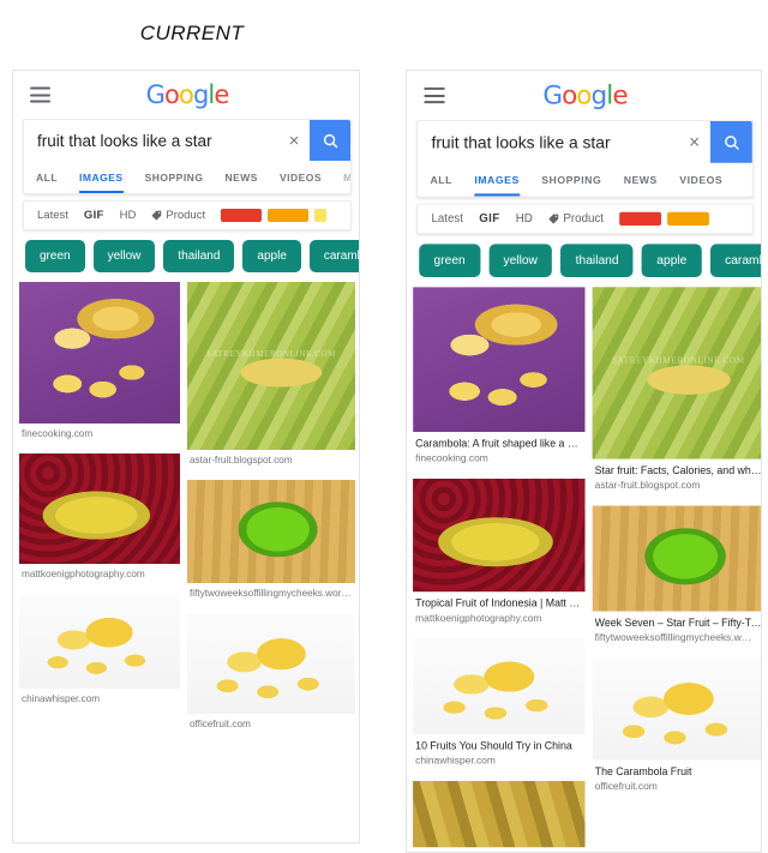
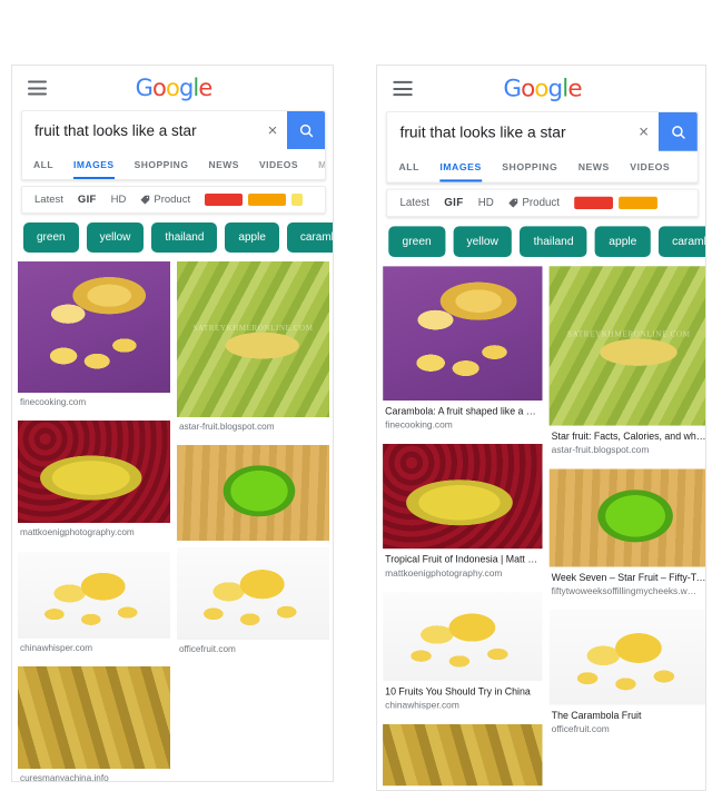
- CURRENT
  Google
  fruit that looks like a star
  ×
  ALL
  IMAGES
  SHOPPING
  NEWS
  VIDEOS
  M
  Latest
  GIF
  HD
  Product
  green
  yellow
  thailand
  apple
  finecooking.com
  mattkoenigphotography.com
  chinawhisper.com
+ curesmanyachina.info
  SATREYKHMERONLINE.COM
  astar-fruit.blogspot.com
- fiftytwoweeksoffillingmycheeks.word…
  officefruit.com
  Google
  fruit that looks like a star
  ×
  ALL
  IMAGES
  SHOPPING
  NEWS
  VIDEOS
  Latest
  GIF
  HD
  Product
  green
  yellow
  thailand
  apple
  Carambola: A fruit shaped like a st…
  finecooking.com
  Tropical Fruit of Indonesia | Matt K…
  mattkoenigphotography.com
  10 Fruits You Should Try in China
  chinawhisper.com
  SATREYKHMERONLINE.COM
  Star fruit: Facts, Calories, and whe
  astar-fruit.blogspot.com
  Week Seven – Star Fruit – Fifty-Tw
  fiftytwoweeksoffillingmycheeks.w…
  The Carambola Fruit
  officefruit.com
